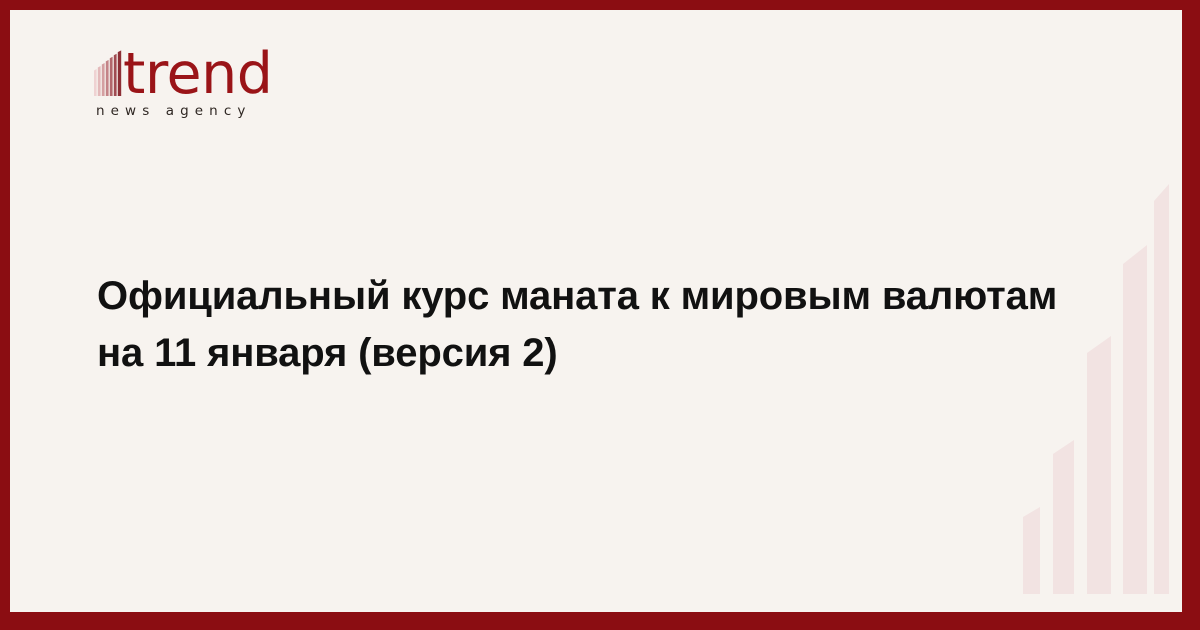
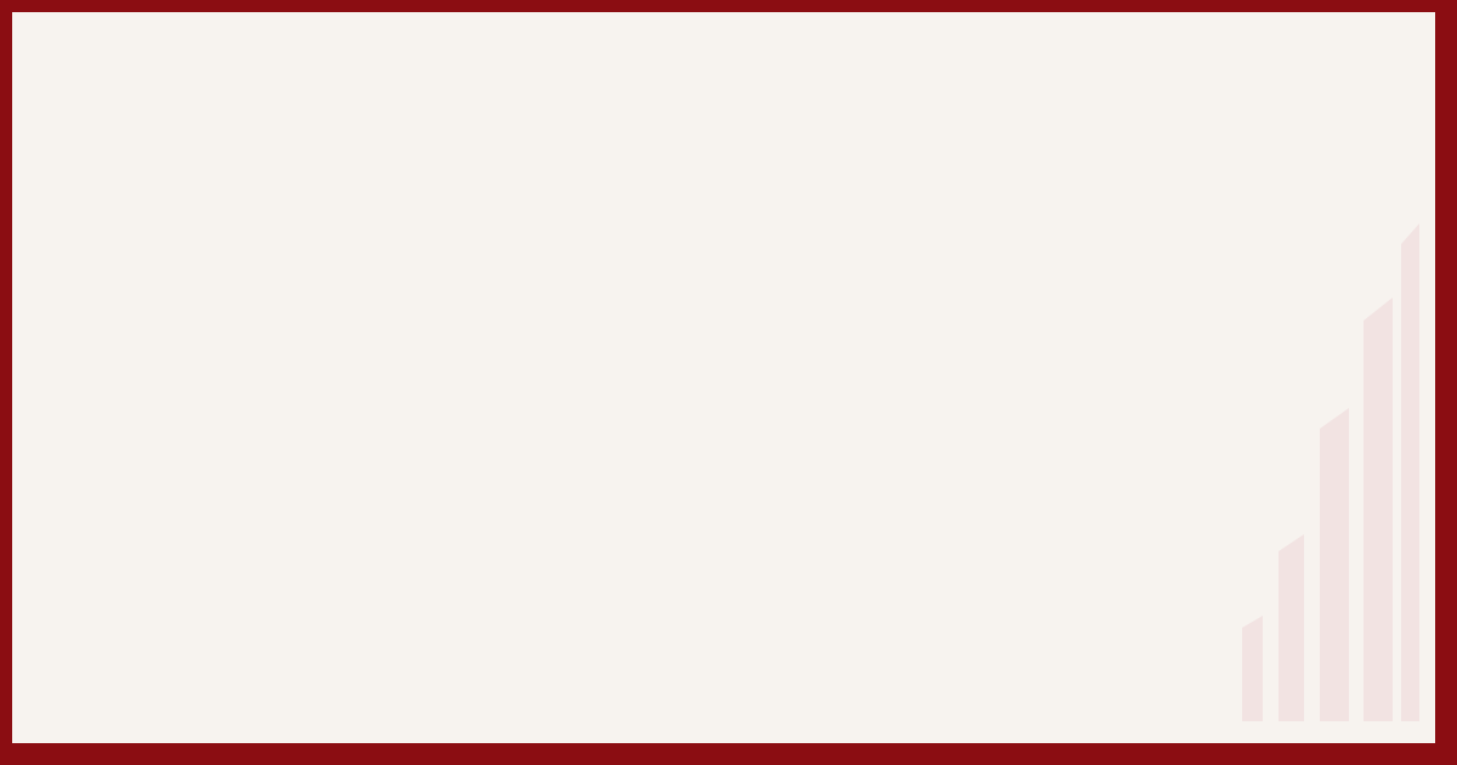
- trend
- news agency
- Официальный курс маната к мировым валютам на 11 января (версия 2)
